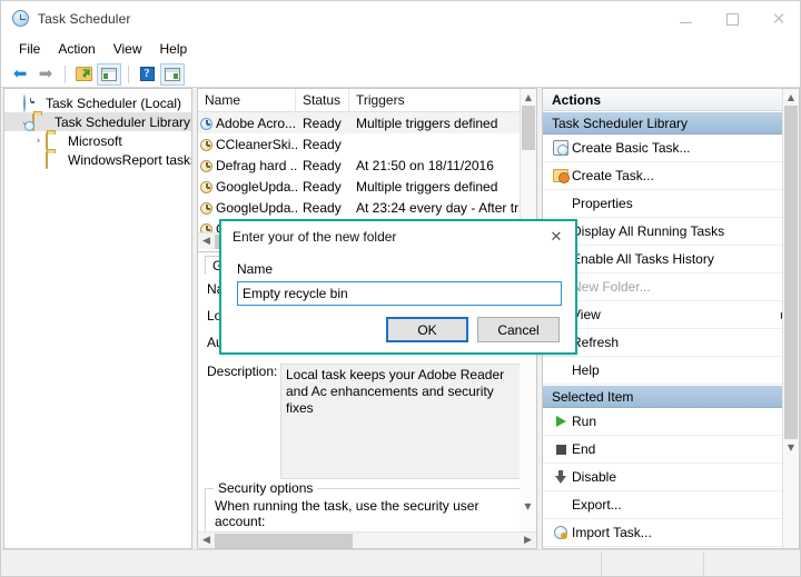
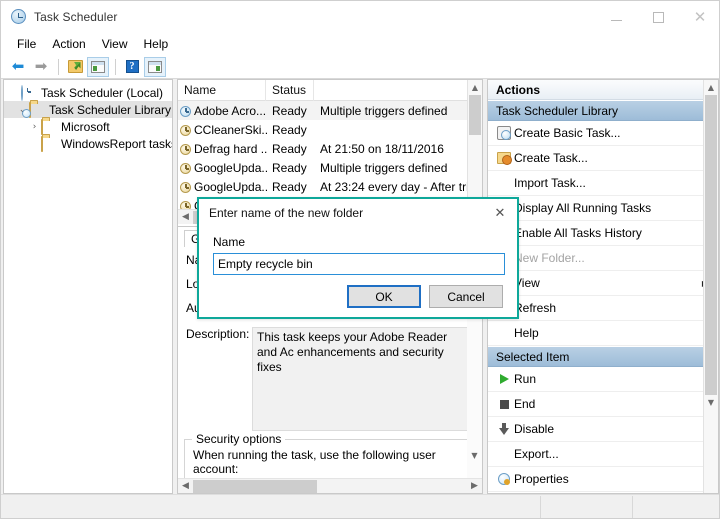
  Task Scheduler
  ✕
  File
  Action
  View
  Help
  ⬅
  ➡
  ?
  Task Scheduler (Local)
  Task Scheduler Library
  ›
  Microsoft
  WindowsReport task
  Name
  Status
- Triggers
  Adobe Acro...
  Ready
  Multiple triggers defined
  CCleanerSki..
  Ready
  Defrag hard ..
  Ready
  At 21:50 on 18/11/2016
  GoogleUpda..
  Ready
  Multiple triggers defined
  GoogleUpda..
  Ready
  At 23:24 every day - After tr
  ▲
  ◀
  Description:
- Local task keeps your Adobe Reader and Ac enhancements and security fixes
+ This task keeps your Adobe Reader and Ac enhancements and security fixes
  Security options
- When running the task, use the security user account:
+ When running the task, use the following user account:
  ▼
  ◀
  ▶
  Actions
  Task Scheduler Library
  Create Basic Task...
  Create Task...
- Properties
+ Import Task...
  isplay All Running Tasks
  nable All Tasks History
  ew Folder...
  iew
  efresh
  Help
  Selected Item
  Run
  End
  Disable
  Export...
- Import Task...
+ Properties
  ▲
  ▼
- Enter your of the new folder
+ Enter name of the new folder
  ✕
  Name
  Empty recycle bin
  OK
  Cancel
